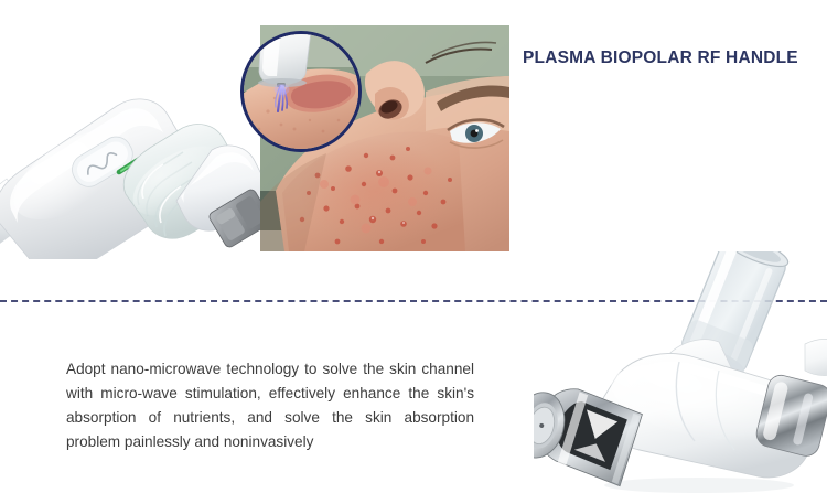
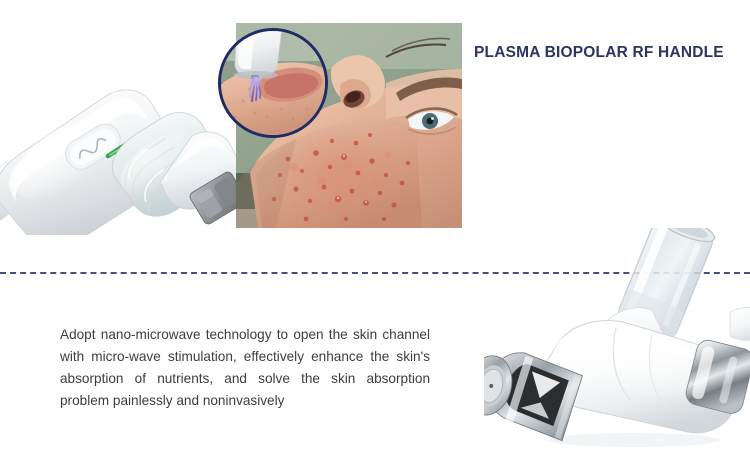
  PLASMA BIOPOLAR RF HANDLE
- Adopt nano-microwave technology to solve the skin channel with micro-wave stimulation, effectively enhance the skin's absorption of nutrients, and solve the skin absorption problem painlessly and noninvasively
+ Adopt nano-microwave technology to open the skin channel with micro-wave stimulation, effectively enhance the skin's absorption of nutrients, and solve the skin absorption problem painlessly and noninvasively
